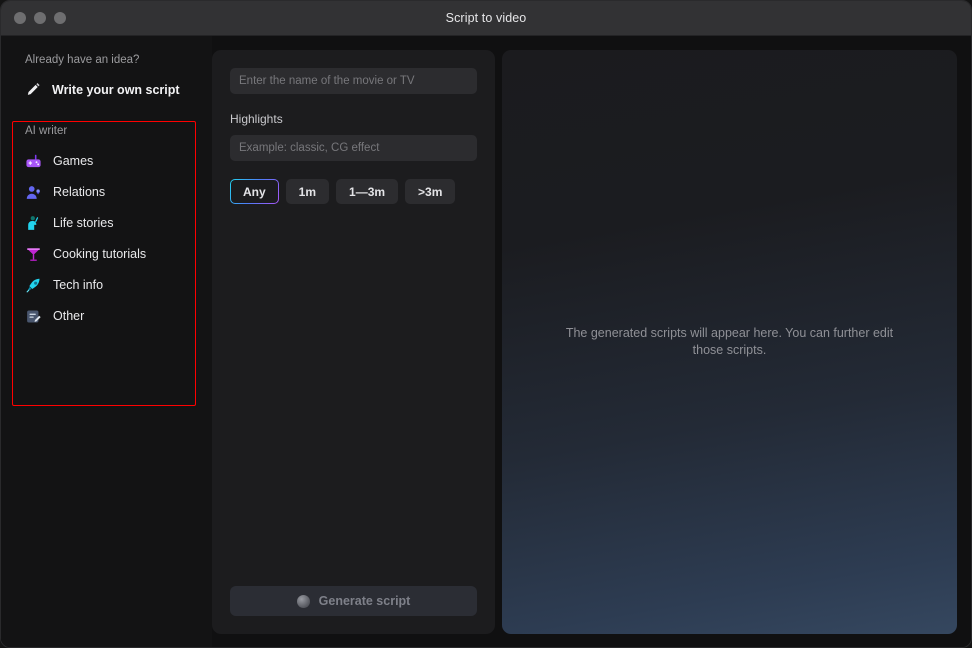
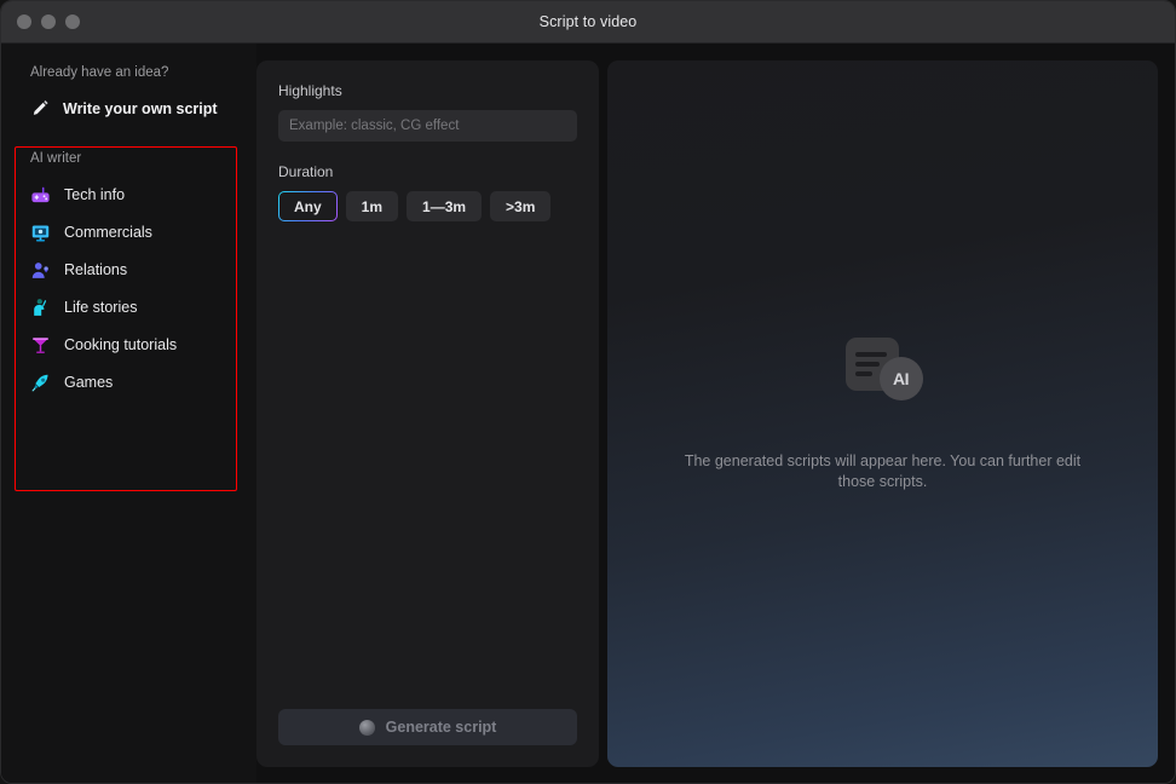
  Script to video
  Already have an idea?
  Write your own script
  AI writer
- Games
+ Tech info
+ Commercials
  Relations
  Life stories
  Cooking tutorials
- Tech info
+ Games
- Other
- Enter the name of the movie or TV
  Highlights
  Example: classic, CG effect
+ Duration
  Any
  1m
  1—3m
  >3m
  Generate script
+ AI
  The generated scripts will appear here. You can further edit those scripts.
